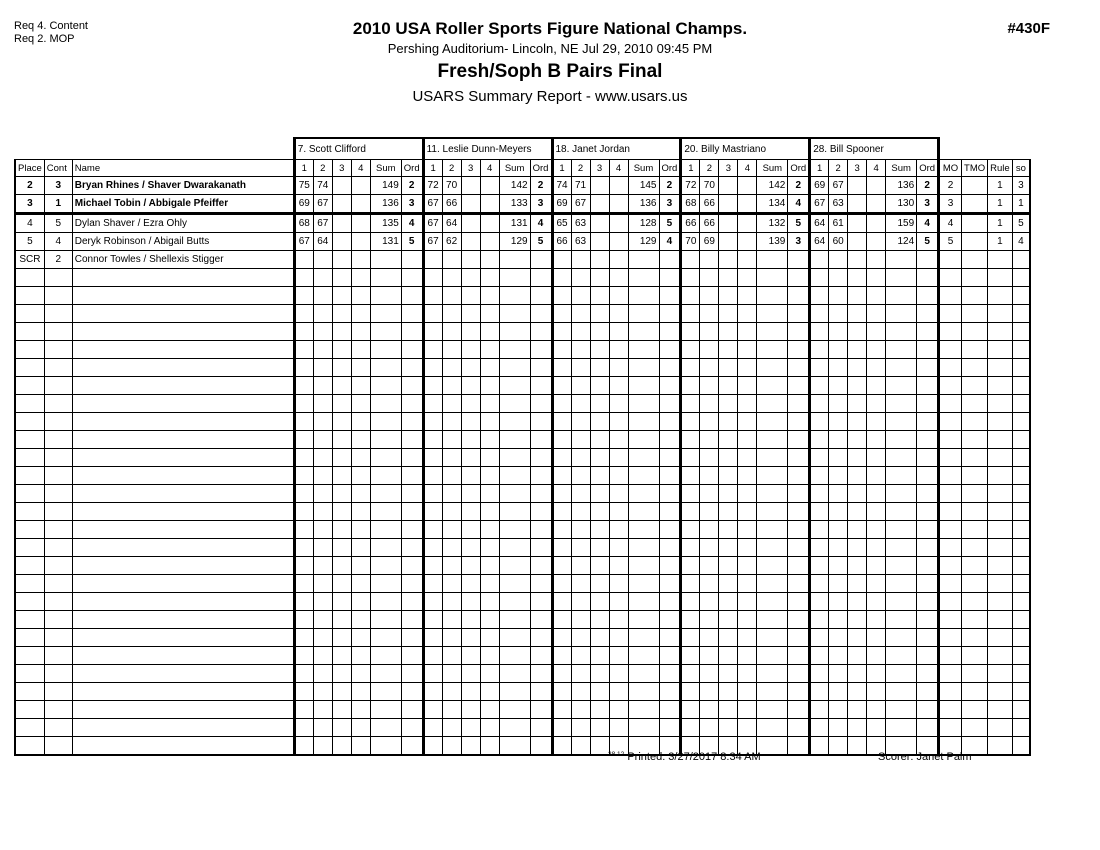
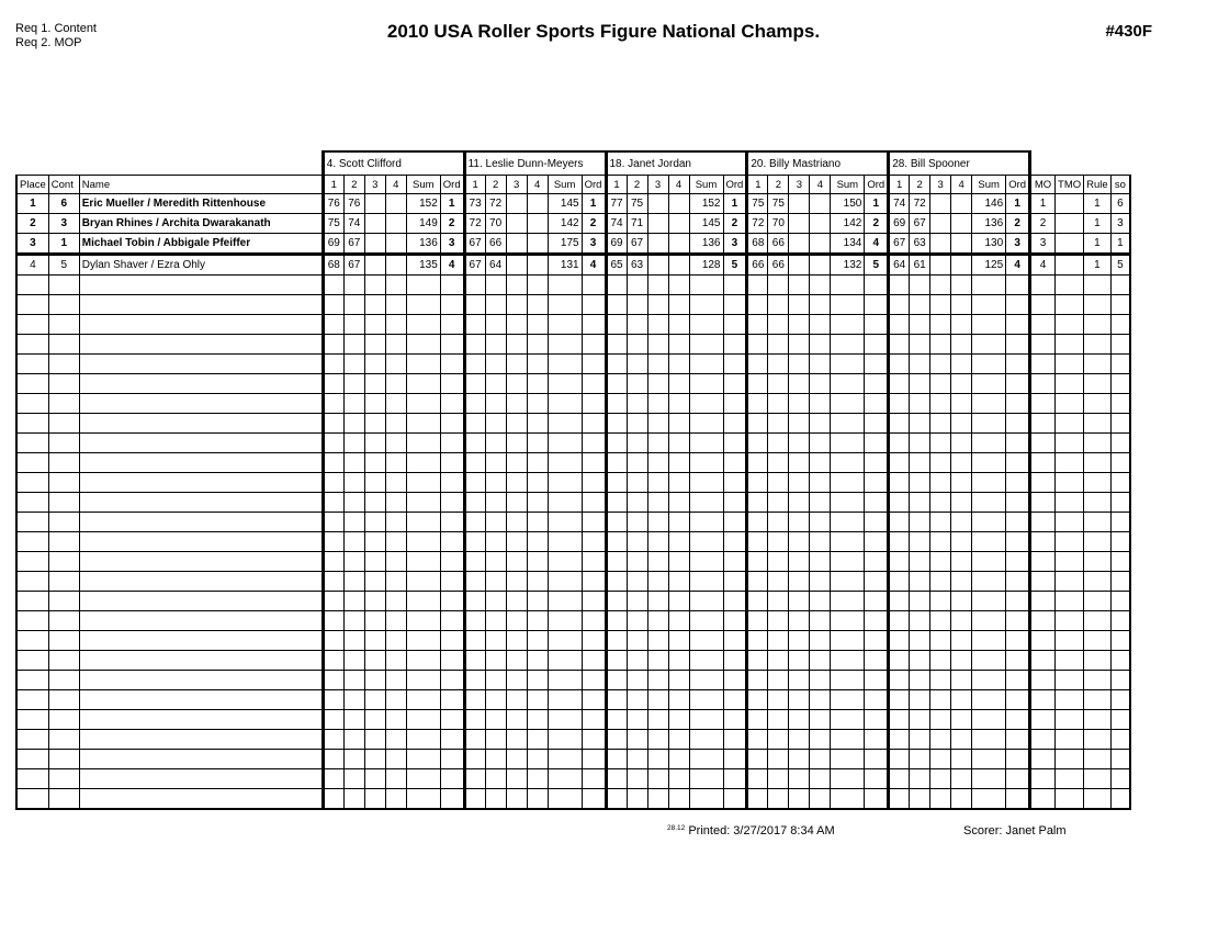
- Req 4. Content
+ Req 1. Content
  Req 2. MOP
  2010 USA Roller Sports Figure National Champs.
- Pershing Auditorium- Lincoln, NE Jul 29, 2010 09:45 PM
- Fresh/Soph B Pairs Final
- USARS Summary Report - www.usars.us
  #430F
- 	7. Scott Clifford	11. Leslie Dunn-Meyers	18. Janet Jordan	20. Billy Mastriano	28. Bill Spooner
+ 	4. Scott Clifford	11. Leslie Dunn-Meyers	18. Janet Jordan	20. Billy Mastriano	28. Bill Spooner
  Place	Cont	Name	1	2	3	4	Sum	Ord	1	2	3	4	Sum	Ord	1	2	3	4	Sum	Ord	1	2	3	4	Sum	Ord	1	2	3	4	Sum	Ord	MO	TMO	Rule	so
+ 1	6	Eric Mueller / Meredith Rittenhouse	76	76			152	1	73	72			145	1	77	75			152	1	75	75			150	1	74	72			146	1	1		1	6
- 2	3	Bryan Rhines / Shaver Dwarakanath	75	74			149	2	72	70			142	2	74	71			145	2	72	70			142	2	69	67			136	2	2		1	3
+ 2	3	Bryan Rhines / Archita Dwarakanath	75	74			149	2	72	70			142	2	74	71			145	2	72	70			142	2	69	67			136	2	2		1	3
- 3	1	Michael Tobin / Abbigale Pfeiffer	69	67			136	3	67	66			133	3	69	67			136	3	68	66			134	4	67	63			130	3	3		1	1
+ 3	1	Michael Tobin / Abbigale Pfeiffer	69	67			136	3	67	66			175	3	69	67			136	3	68	66			134	4	67	63			130	3	3		1	1
- 4	5	Dylan Shaver / Ezra Ohly	68	67			135	4	67	64			131	4	65	63			128	5	66	66			132	5	64	61			159	4	4		1	5
+ 4	5	Dylan Shaver / Ezra Ohly	68	67			135	4	67	64			131	4	65	63			128	5	66	66			132	5	64	61			125	4	4		1	5
- 5	4	Deryk Robinson / Abigail Butts	67	64			131	5	67	62			129	5	66	63			129	4	70	69			139	3	64	60			124	5	5		1	4
- SCR	2	Connor Towles / Shellexis Stigger
  Printed: 3/27/2017 8:34 AM
  Scorer: Janet Palm
